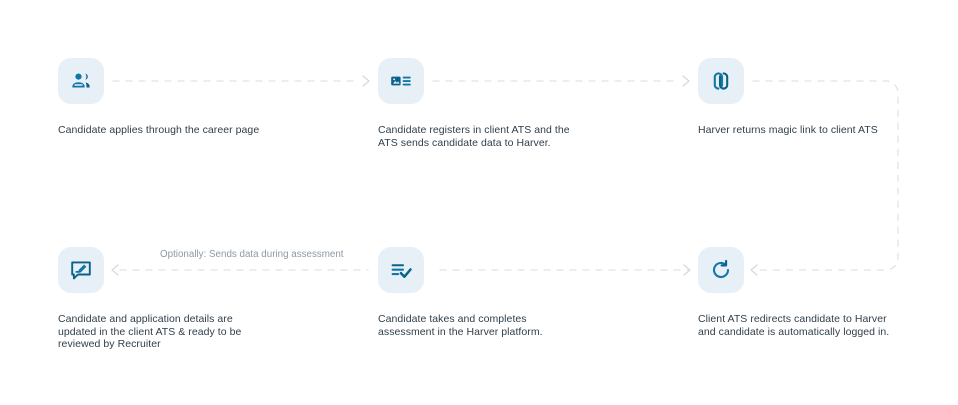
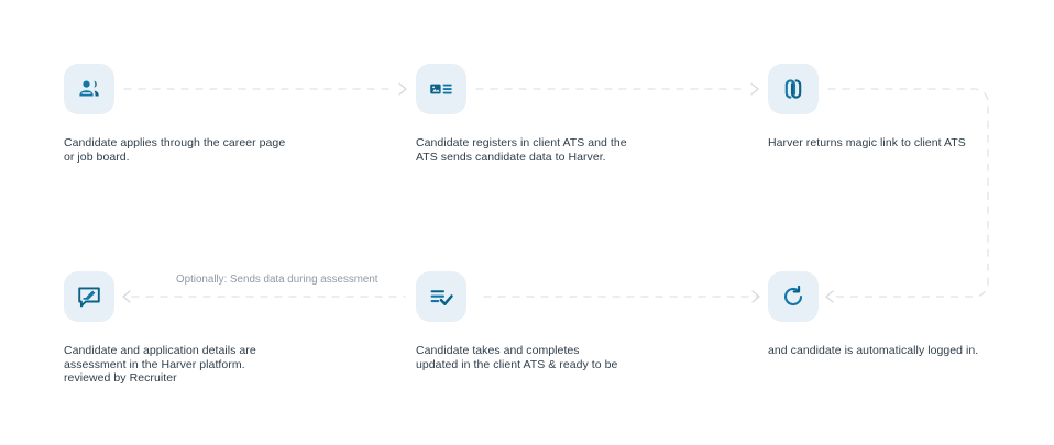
  Optionally: Sends data during assessment
  Candidate applies through the career page
+ or job board.
  Candidate registers in client ATS and the
  ATS sends candidate data to Harver.
  Harver returns magic link to client ATS
- Client ATS redirects candidate to Harver
  and candidate is automatically logged in.
  Candidate takes and completes
- assessment in the Harver platform.
+ updated in the client ATS & ready to be
  Candidate and application details are
- updated in the client ATS & ready to be
+ assessment in the Harver platform.
  reviewed by Recruiter
